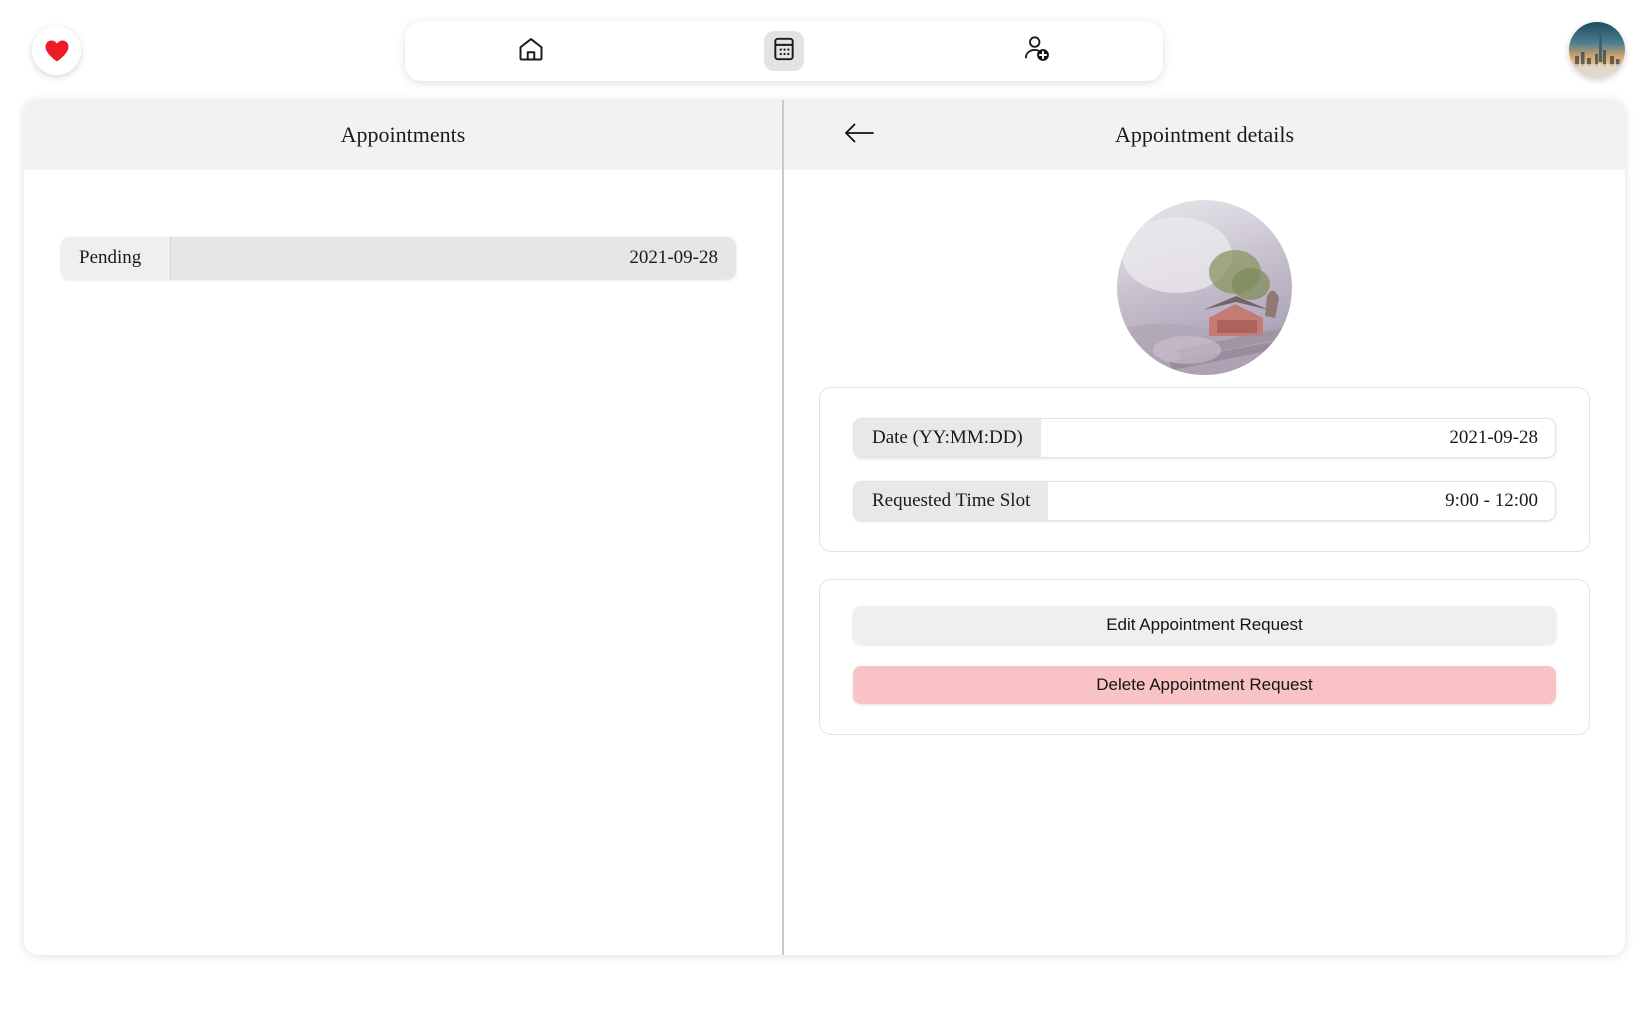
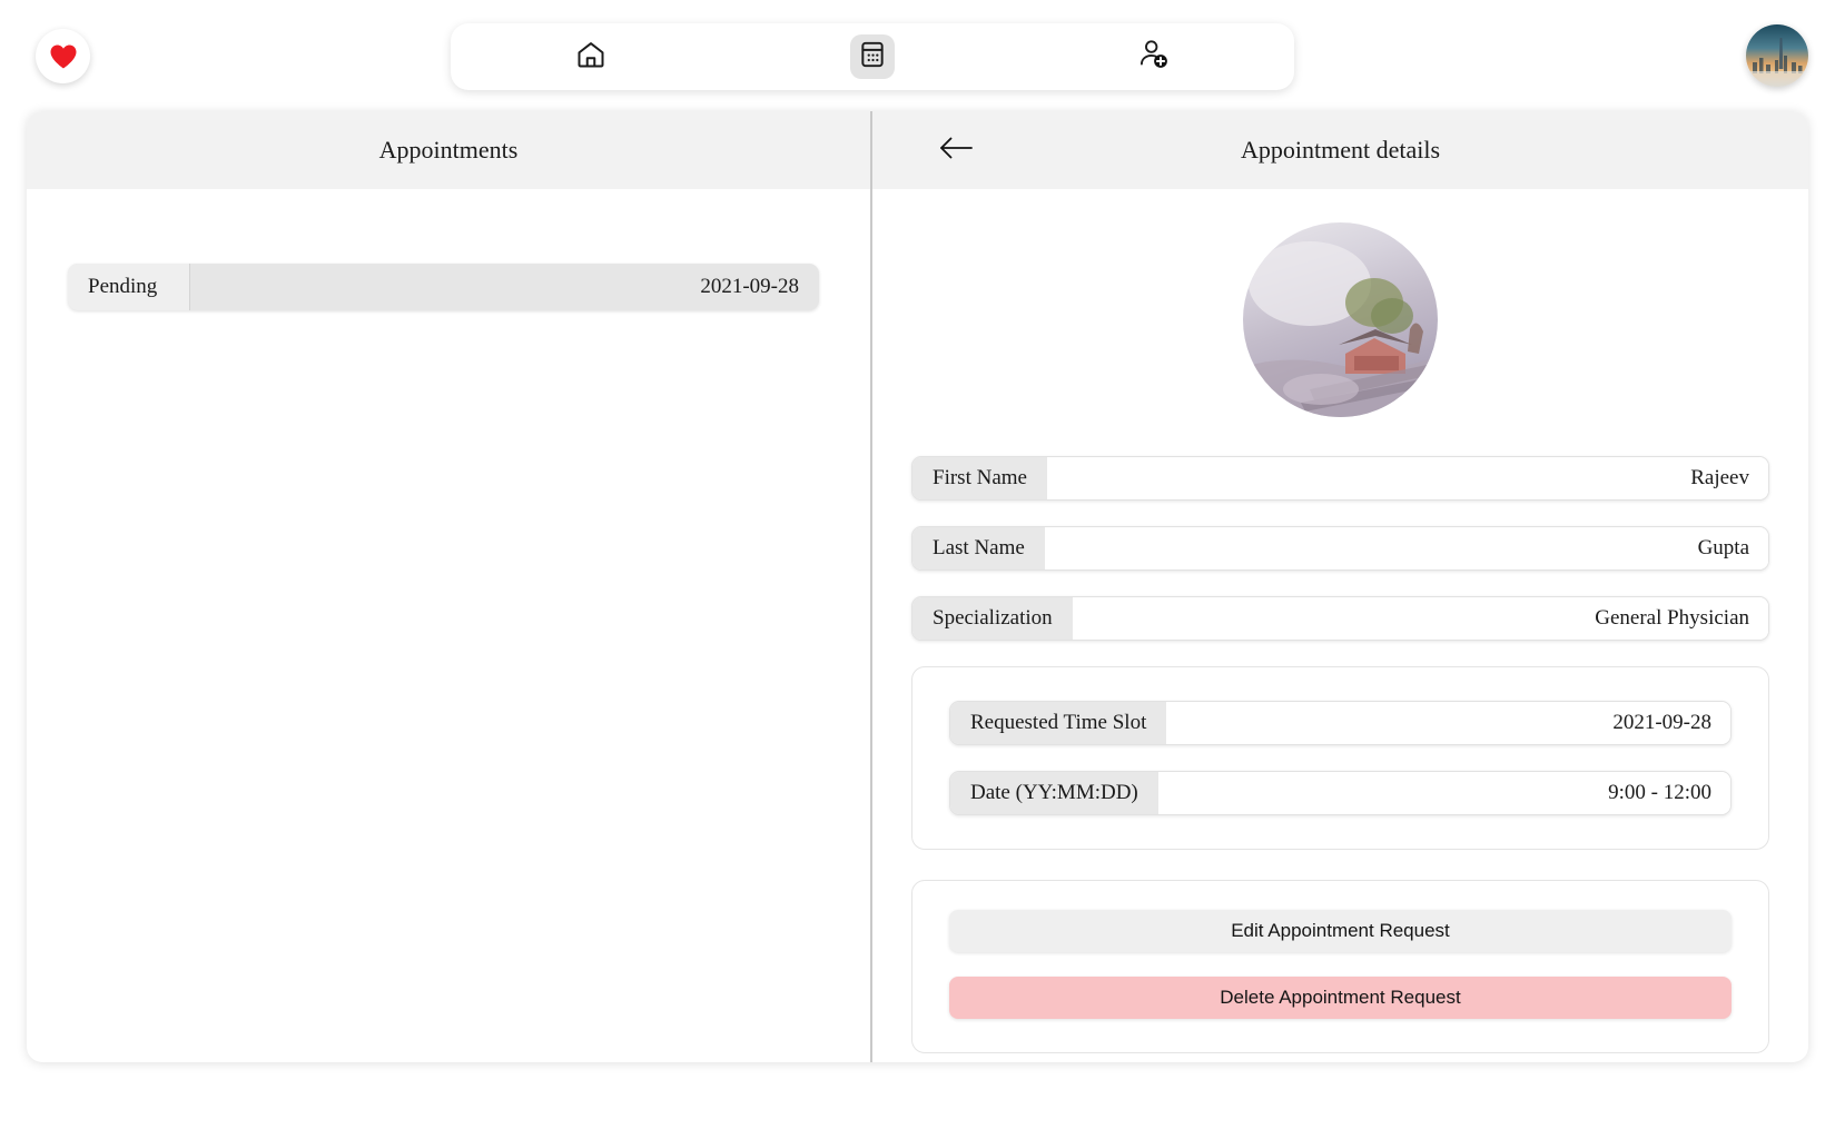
  Appointments
  Pending
  2021-09-28
  Appointment details
+ First Name
+ Rajeev
+ Last Name
+ Gupta
+ Specialization
+ General Physician
- Date (YY:MM:DD)
+ Requested Time Slot
  2021-09-28
- Requested Time Slot
+ Date (YY:MM:DD)
  9:00 - 12:00
  Edit Appointment Request
  Delete Appointment Request
